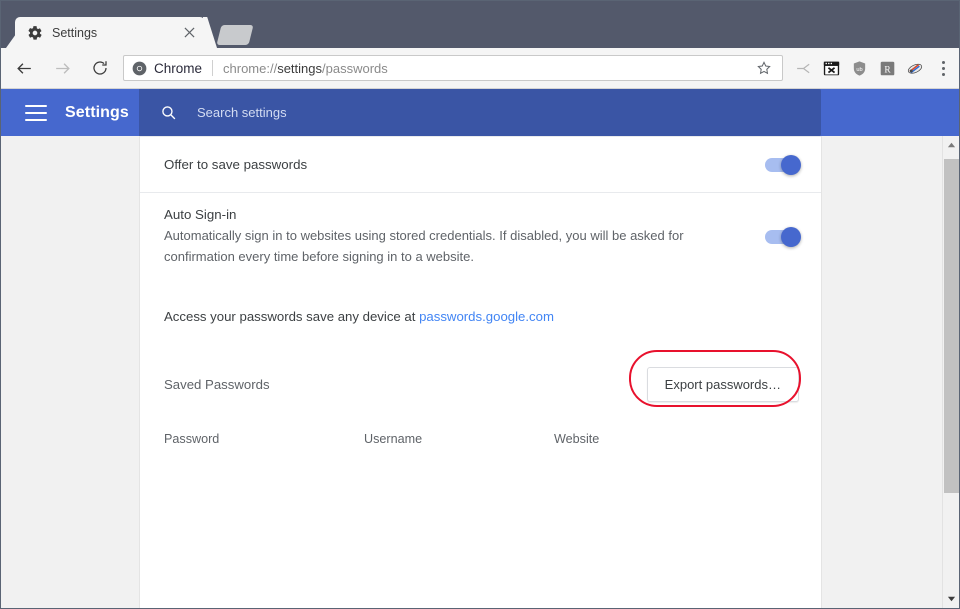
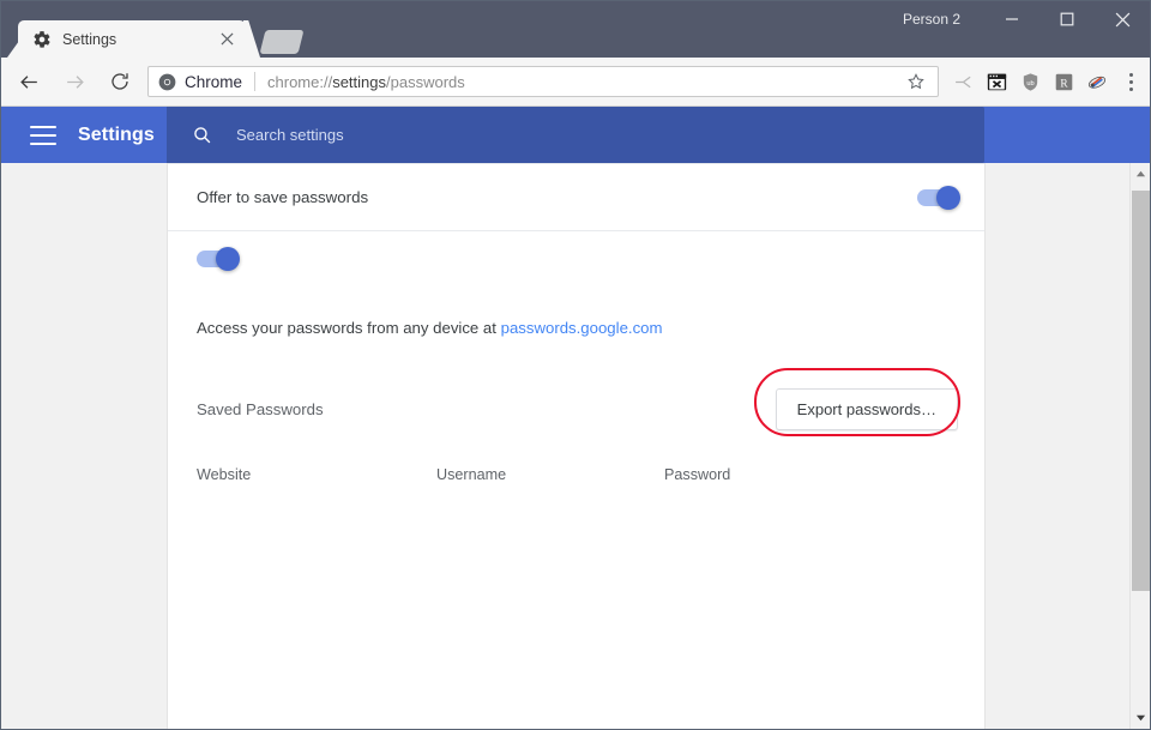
  Settings
+ Person 2
  Chrome
  chrome://settings/passwords
  R
  Settings
  Search settings
  Offer to save passwords
- Auto Sign-in
- Automatically sign in to websites using stored credentials. If disabled, you will be asked for confirmation every time before signing in to a website.
- Access your passwords save any device at passwords.google.com
+ Access your passwords from any device at passwords.google.com
  Saved Passwords
  Export passwords…
- Password
+ Website
  Username
- Website
+ Password
